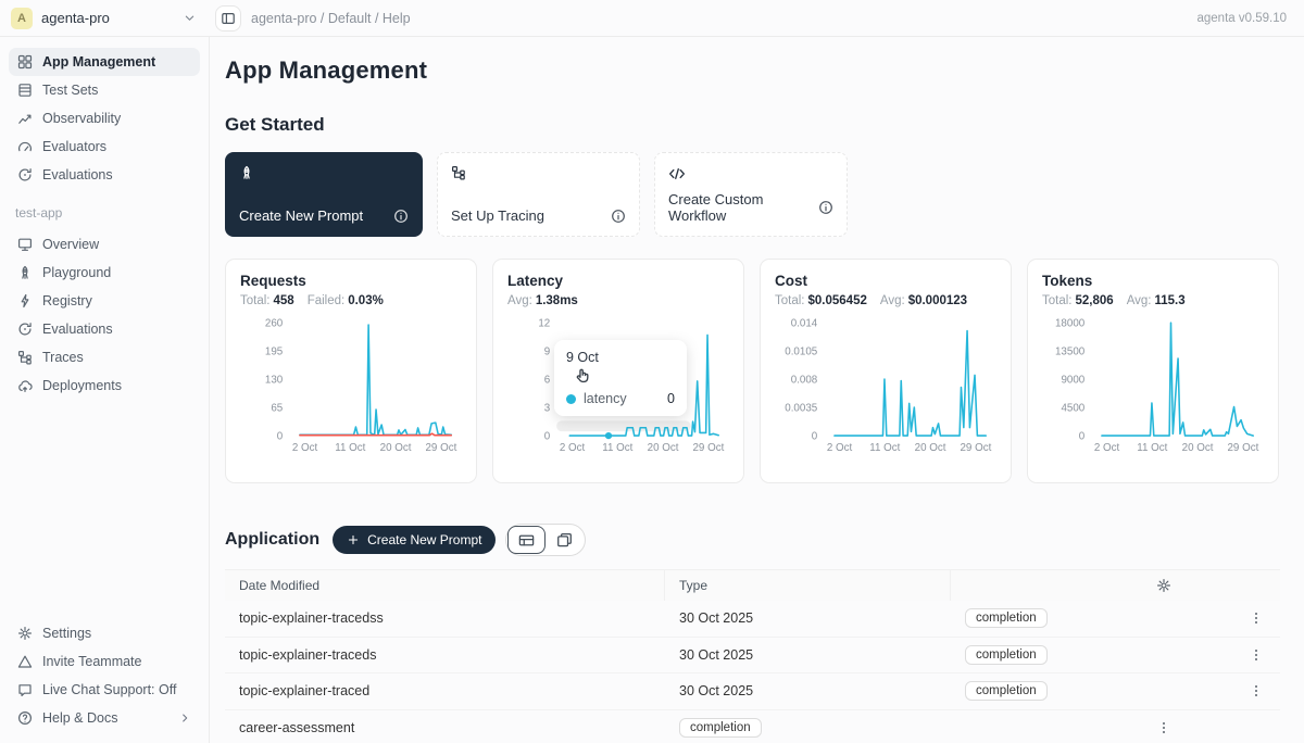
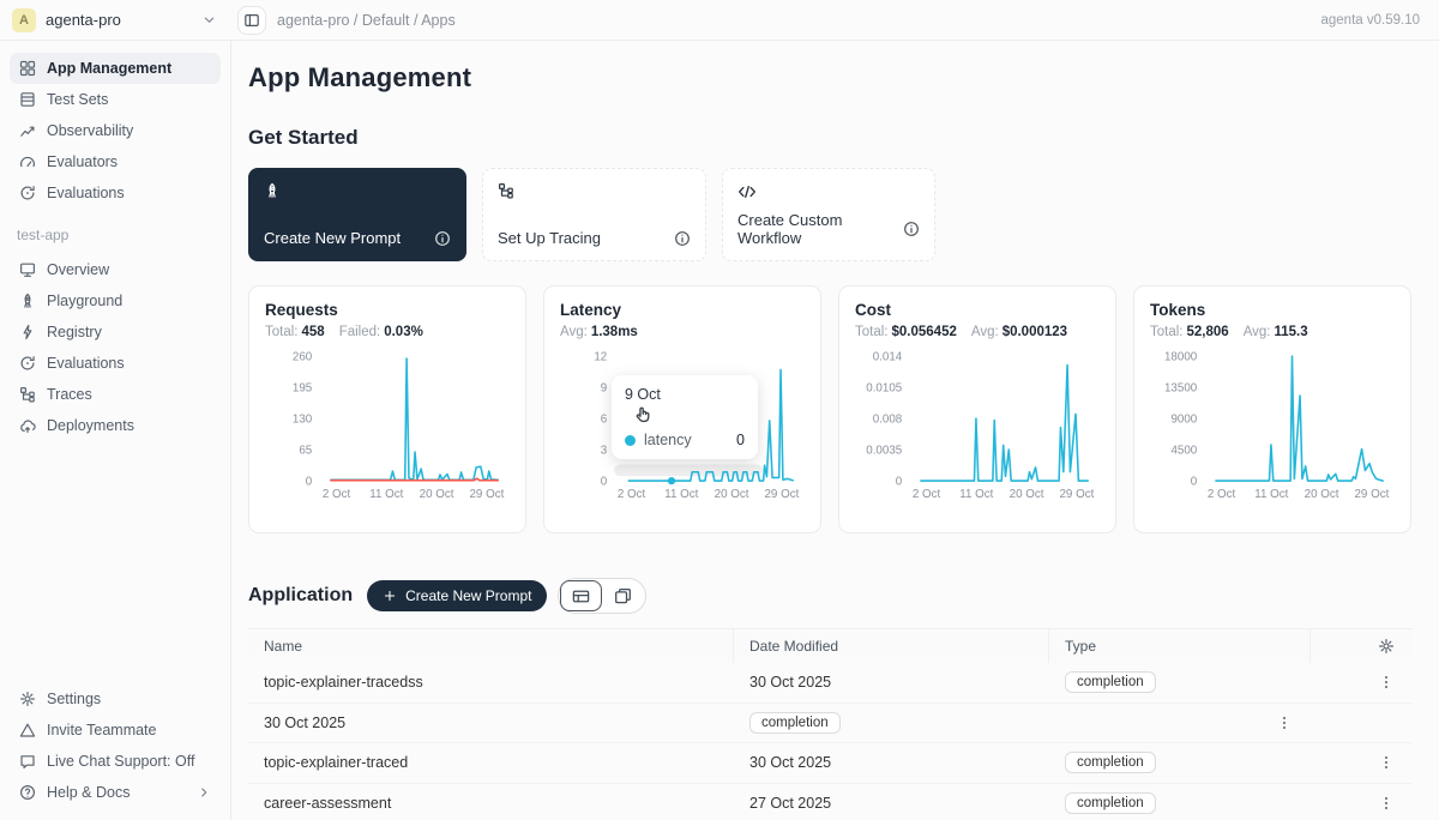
  A
  agenta-pro
- agenta-pro / Default / Help
+ agenta-pro / Default / Apps
  agenta v0.59.10
  App Management
  Test Sets
  Observability
  Evaluators
  Evaluations
  test-app
  Overview
  Playground
  Registry
  Evaluations
  Traces
  Deployments
  Settings
  Invite Teammate
  Live Chat Support: Off
  Help & Docs
  App Management
  Get Started
  Create New Prompt
  Set Up Tracing
  Create Custom Workflow
  Requests
  Total: 458
  Failed: 0.03%
  0
  65
  130
  195
  260
  2 Oct
  11 Oct
  20 Oct
  29 Oct
  Latency
  Avg: 1.38ms
  0
  3
  6
  9
  12
  2 Oct
  11 Oct
  20 Oct
  29 Oct
  9 Oct
  latency
  0
  Cost
  Total: $0.056452
  Avg: $0.000123
  0
  0.0035
  0.008
  0.0105
  0.014
  2 Oct
  11 Oct
  20 Oct
  29 Oct
  Tokens
  Total: 52,806
  Avg: 115.3
  0
  4500
  9000
  13500
  18000
  2 Oct
  11 Oct
  20 Oct
  29 Oct
  Application
  Create New Prompt
+ Name
  Date Modified
  Type
  topic-explainer-tracedss
  30 Oct 2025
  completion
- topic-explainer-traceds
  30 Oct 2025
  completion
  topic-explainer-traced
  30 Oct 2025
  completion
  career-assessment
+ 27 Oct 2025
  completion
